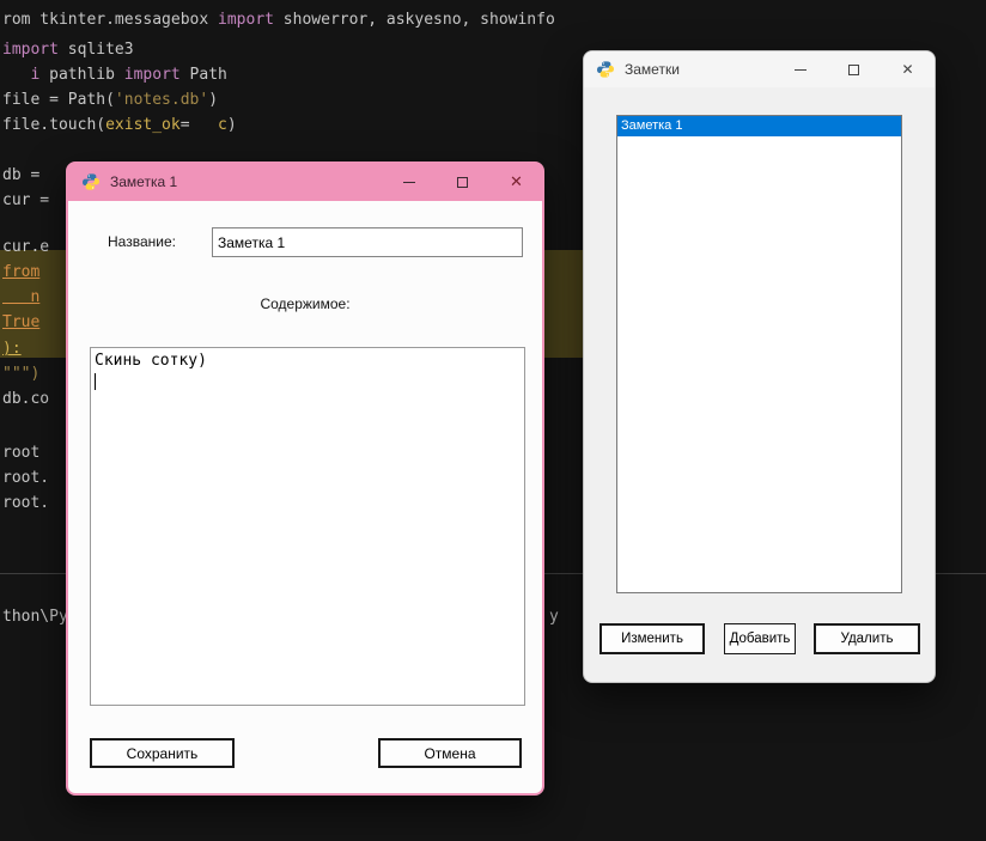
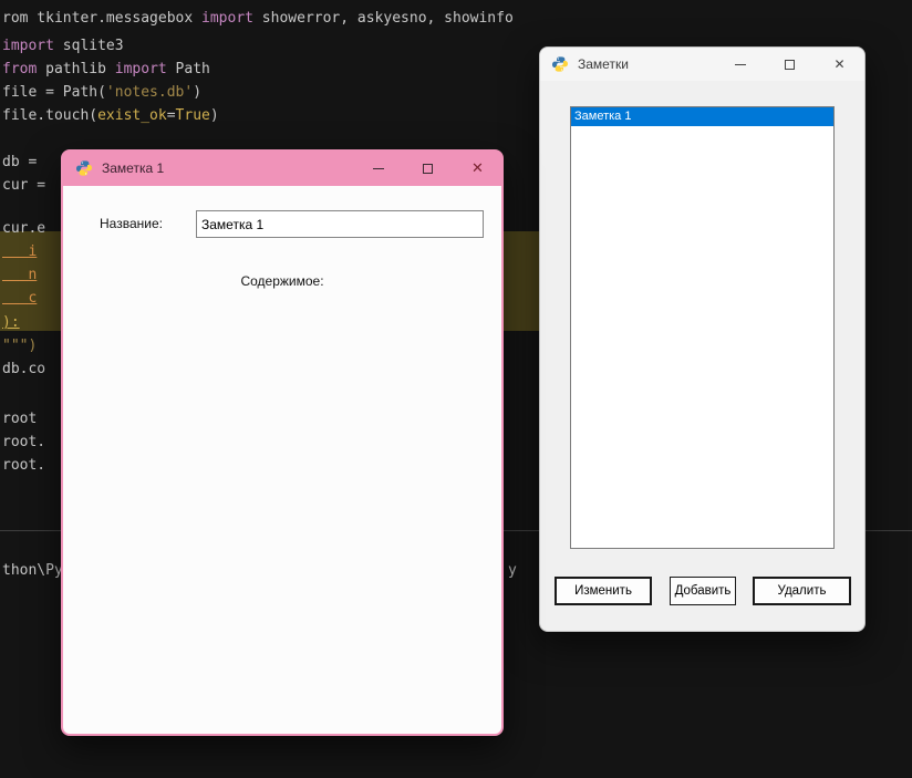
  rom tkinter.messagebox import showerror, askyesno, showinfo
  import sqlite3
- i pathlib import Path
+ from pathlib import Path
  file = Path('notes.db')
- file.touch(exist_ok= c)
+ file.touch(exist_ok=True)
  db =
  cur =
  cur.e
- from
+ i
  n
- True
+ c
  ):
  """)
  db.co
  root
  root.
  root.
  thon\Py
  y
  Заметки
  ✕
  Заметка 1
  Изменить
  Добавить
  Удалить
  Заметка 1
  ✕
  Название:
  Заметка 1
  Содержимое:
- Скинь сотку)
- Сохранить
- Отмена
